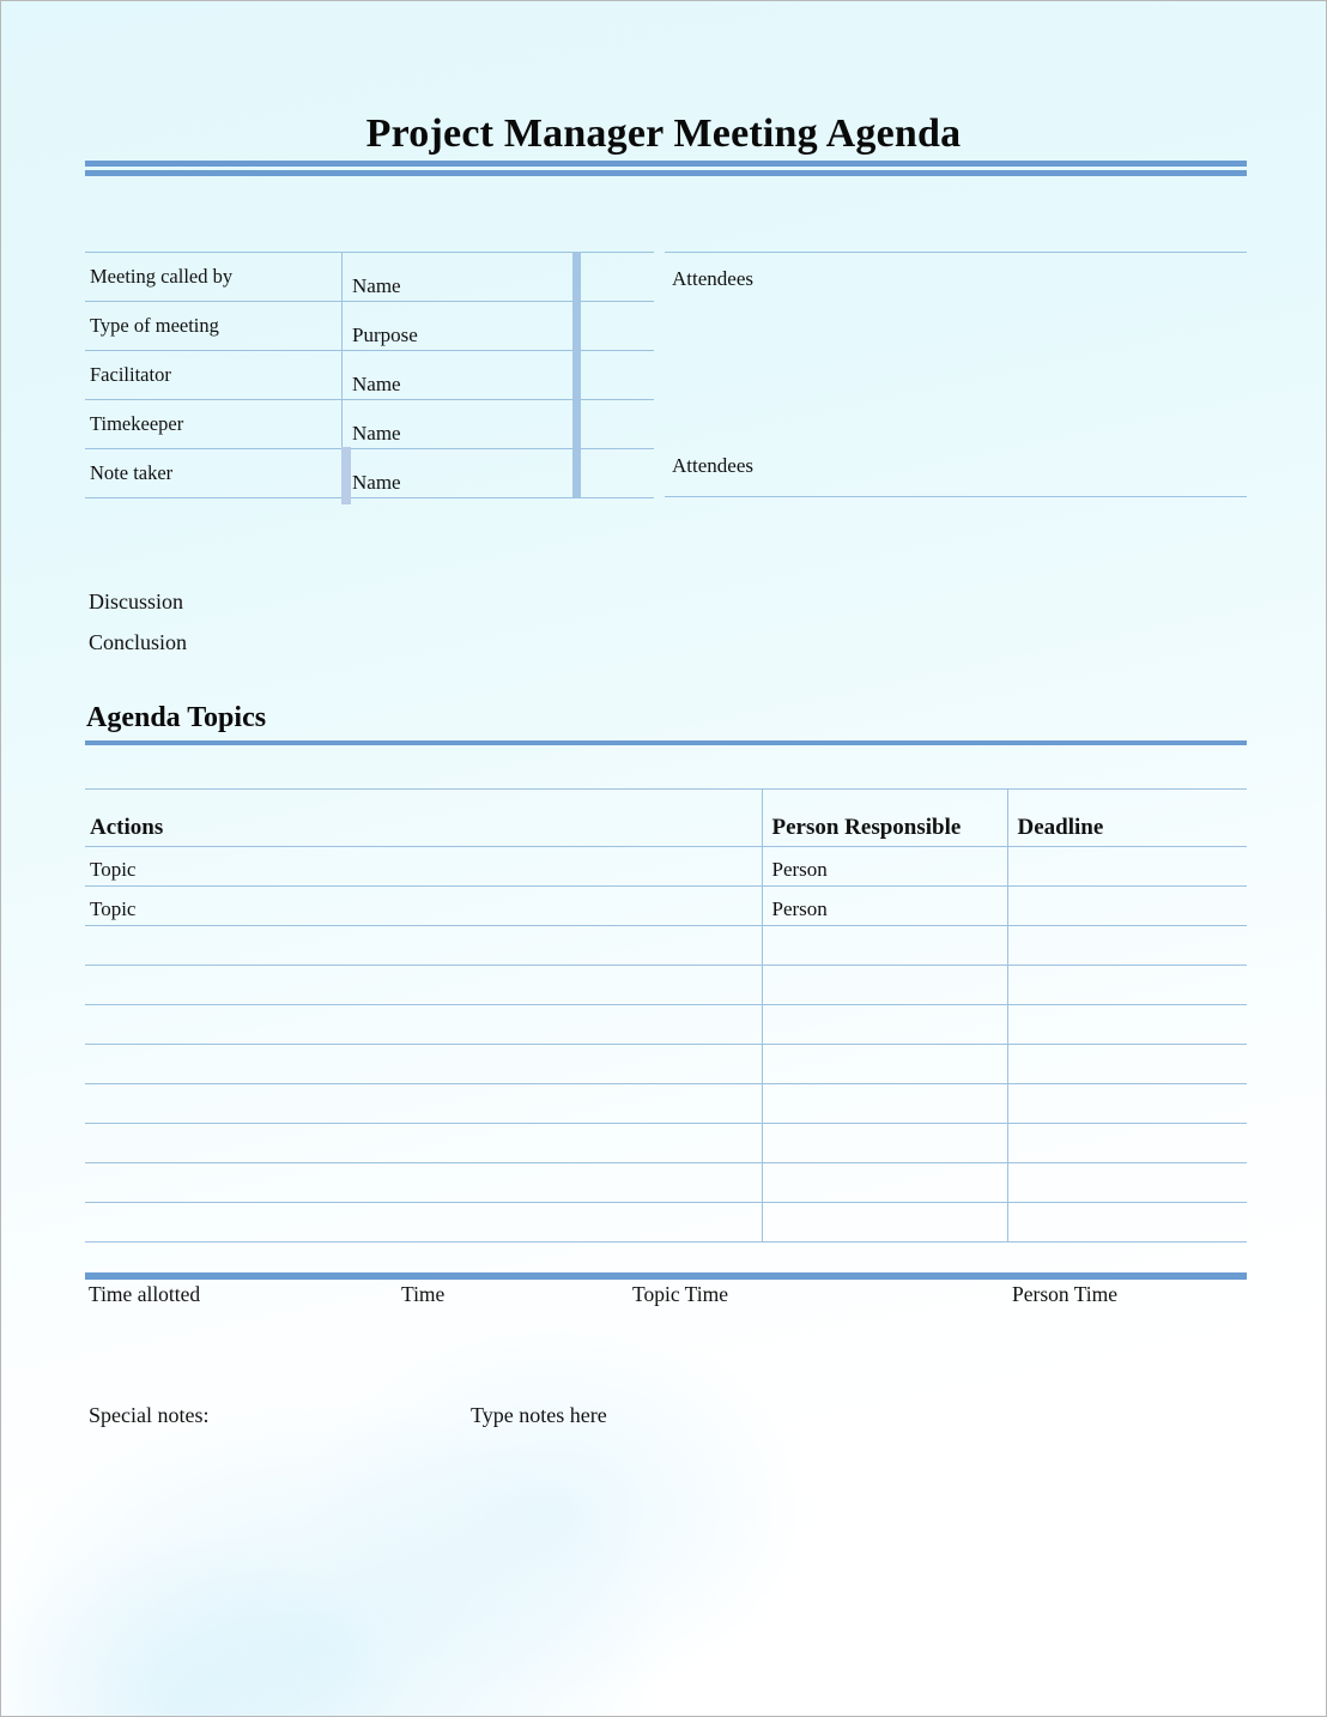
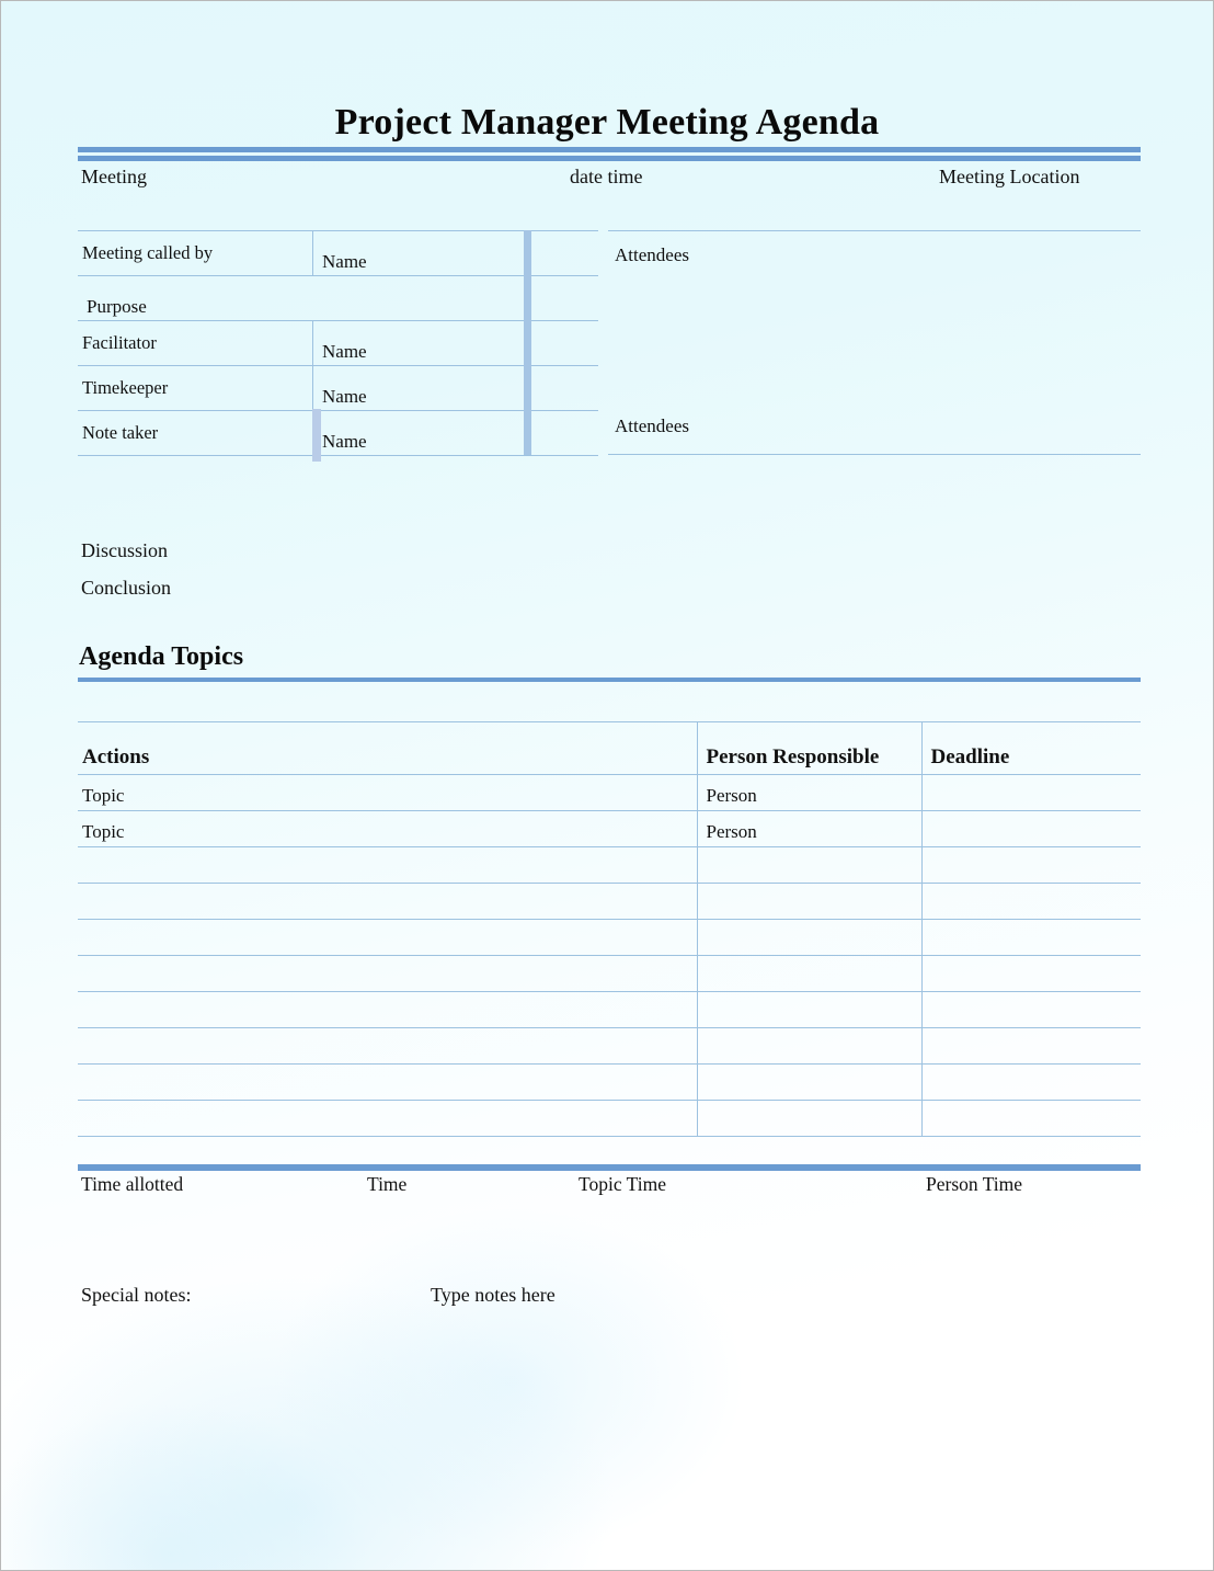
  Project Manager Meeting Agenda
+ Meeting
+ date time
+ Meeting Location
  Meeting called by
  Name
- Type of meeting
  Purpose
  Facilitator
  Name
  Timekeeper
  Name
  Note taker
  Name
  Attendees
  Attendees
  Discussion
  Conclusion
  Agenda Topics
  Actions	Person Responsible	Deadline
  Topic	Person
  Topic	Person
  Time allotted
  Time
  Topic Time
  Person Time
  Special notes:
  Type notes here
